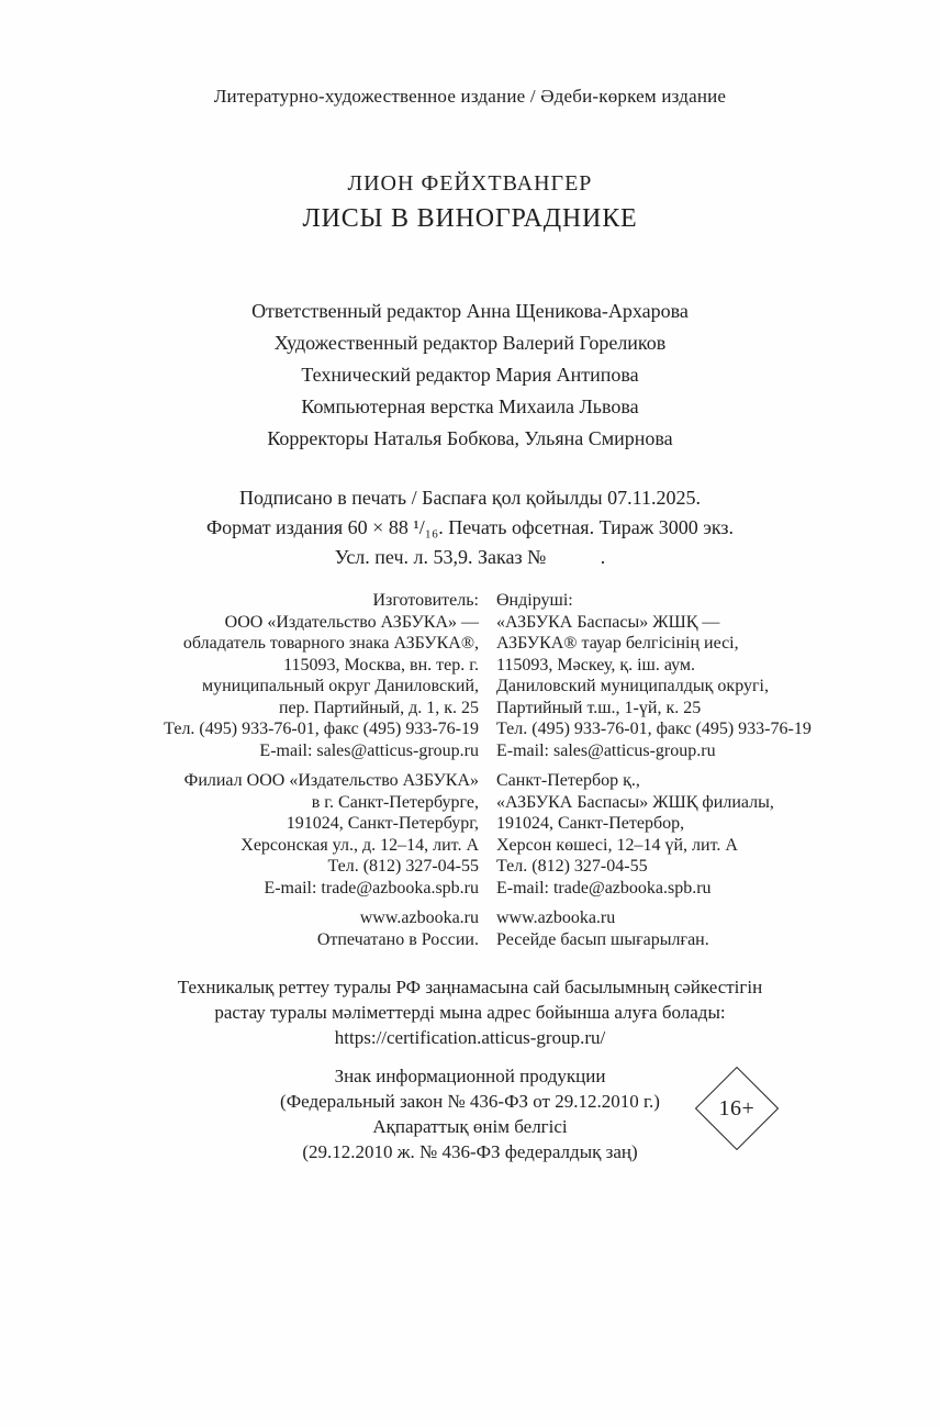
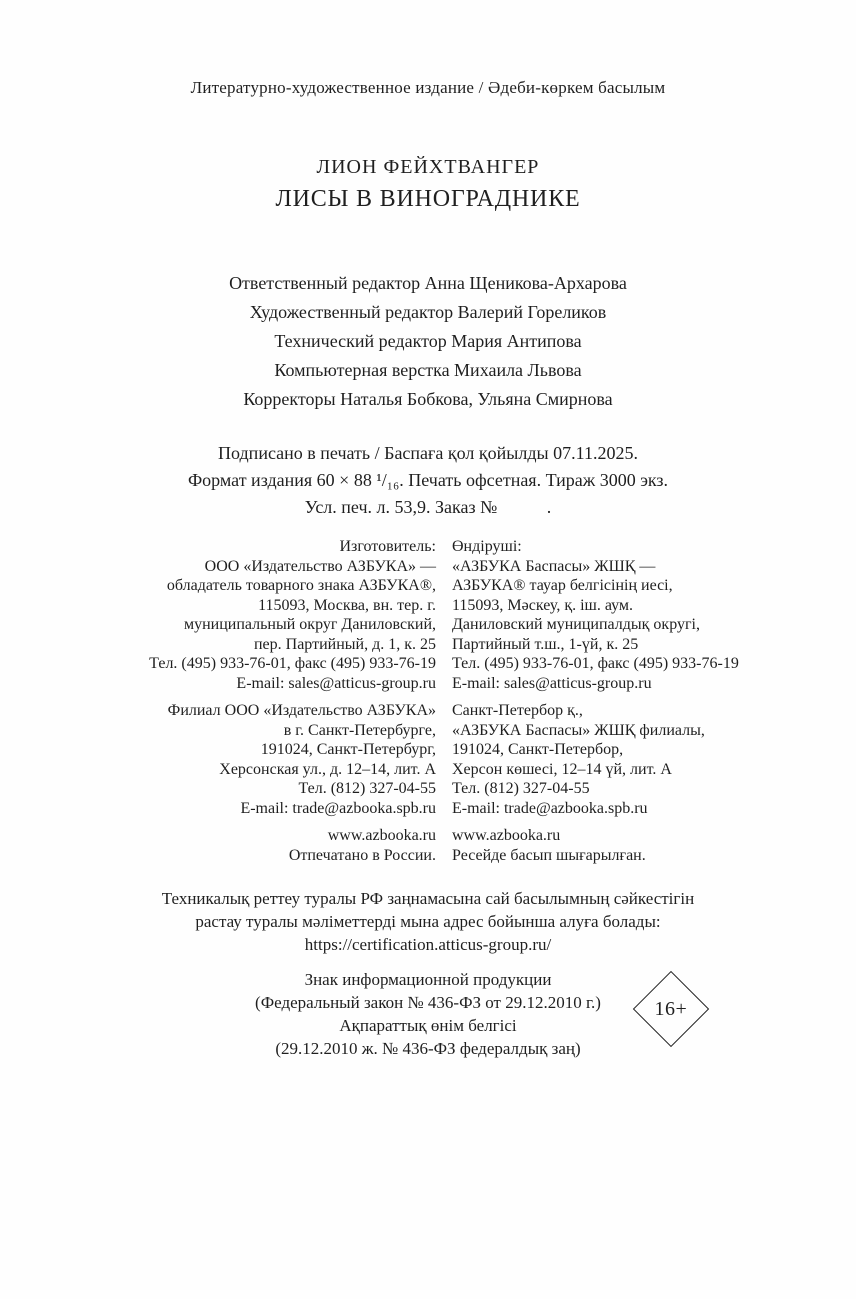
- Литературно-художественное издание / Әдеби-көркем издание
+ Литературно-художественное издание / Әдеби-көркем басылым
  ЛИОН ФЕЙХТВАНГЕР
  ЛИСЫ В ВИНОГРАДНИКЕ
  Ответственный редактор Анна Щеникова-Архарова
  Художественный редактор Валерий Гореликов
  Технический редактор Мария Антипова
  Компьютерная верстка Михаила Львова
  Корректоры Наталья Бобкова, Ульяна Смирнова
  Подписано в печать / Баспаға қол қойылды 07.11.2025.
  Формат издания 60 × 88 ¹/₁₆. Печать офсетная. Тираж 3000 экз.
  Усл. печ. л. 53,9. Заказ № .
  Изготовитель:
  ООО «Издательство АЗБУКА» —
  обладатель товарного знака АЗБУКА®,
  115093, Москва, вн. тер. г.
  муниципальный округ Даниловский,
  пер. Партийный, д. 1, к. 25
  Тел. (495) 933-76-01, факс (495) 933-76-19
  E-mail: sales@atticus-group.ru
  Филиал ООО «Издательство АЗБУКА»
  в г. Санкт-Петербурге,
  191024, Санкт-Петербург,
  Херсонская ул., д. 12–14, лит. А
  Тел. (812) 327-04-55
  E-mail: trade@azbooka.spb.ru
  www.azbooka.ru
  Отпечатано в России.
  Өндіруші:
  «АЗБУКА Баспасы» ЖШҚ —
  АЗБУКА® тауар белгісінің иесі,
  115093, Мәскеу, қ. іш. аум.
  Даниловский муниципалдық округі,
  Партийный т.ш., 1-үй, к. 25
  Тел. (495) 933-76-01, факс (495) 933-76-19
  E-mail: sales@atticus-group.ru
  Санкт-Петербор қ.,
  «АЗБУКА Баспасы» ЖШҚ филиалы,
  191024, Санкт-Петербор,
  Херсон көшесі, 12–14 үй, лит. А
  Тел. (812) 327-04-55
  E-mail: trade@azbooka.spb.ru
  www.azbooka.ru
  Ресейде басып шығарылған.
  Техникалық реттеу туралы РФ заңнамасына сай басылымның сәйкестігін
  растау туралы мәліметтерді мына адрес бойынша алуға болады:
  https://certification.atticus-group.ru/
  Знак информационной продукции
  (Федеральный закон № 436-ФЗ от 29.12.2010 г.)
  Ақпараттық өнім белгісі
  (29.12.2010 ж. № 436-ФЗ федералдық заң)
